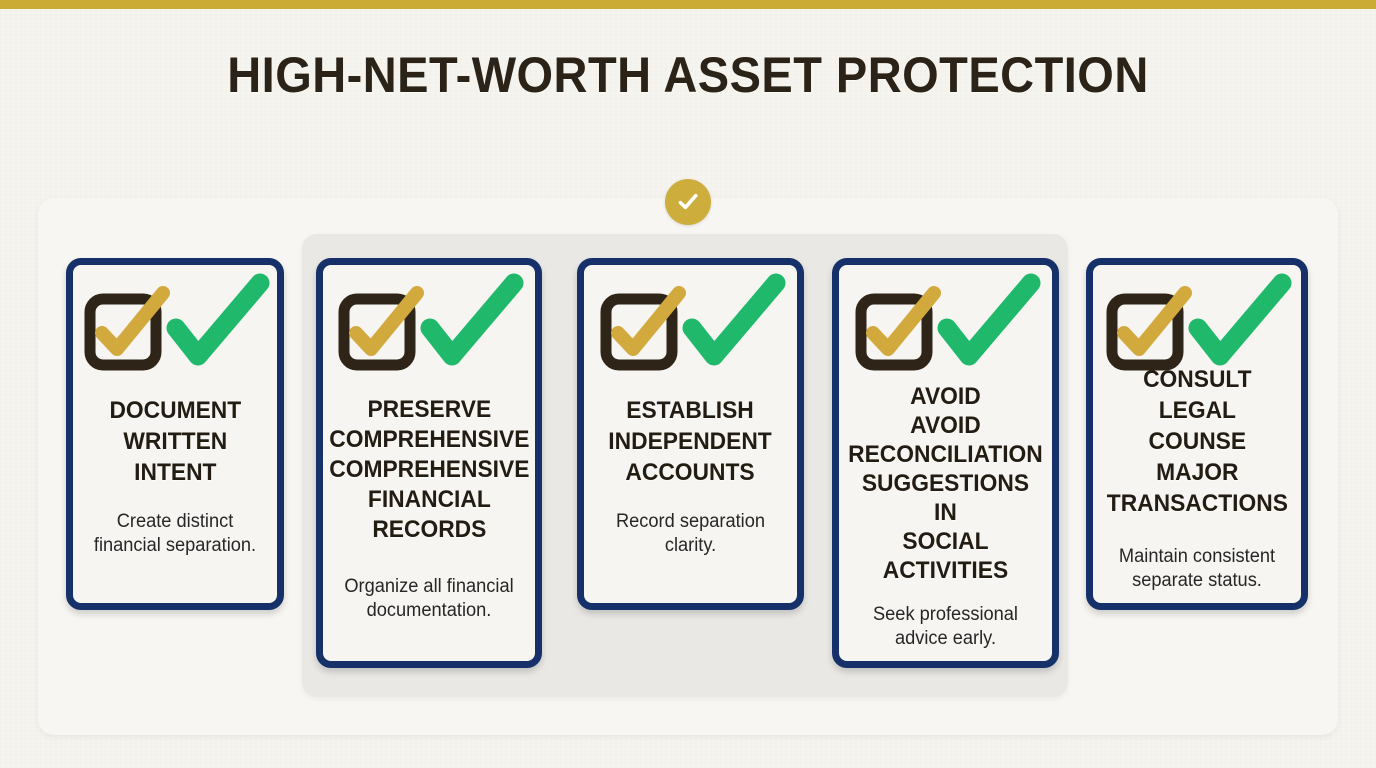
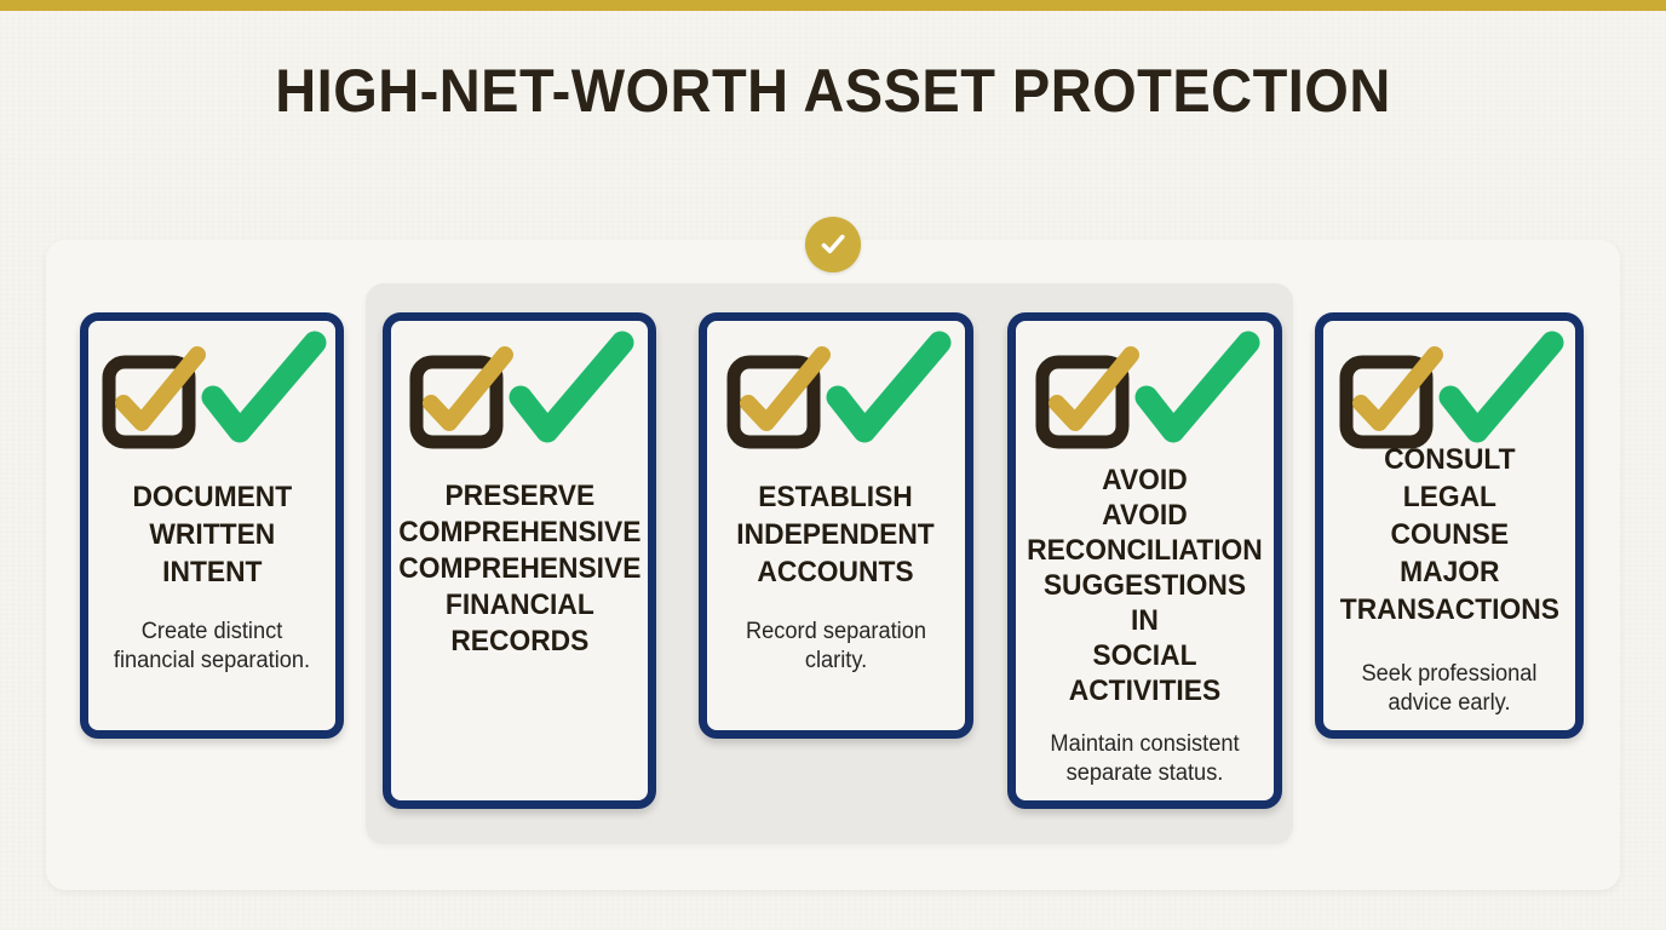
  HIGH-NET-WORTH ASSET PROTECTION
  DOCUMENT
  WRITTEN
  INTENT
  Create distinct financial separation.
  PRESERVE
  COMPREHENSIVE
  COMPREHENSIVE
  FINANCIAL
  RECORDS
- Organize all financial documentation.
  ESTABLISH
  INDEPENDENT
  ACCOUNTS
  Record separation clarity.
  AVOID
  AVOID
  RECONCILIATION
  SUGGESTIONS IN
  SOCIAL
  ACTIVITIES
- Seek professional advice early.
+ Maintain consistent separate status.
  CONSULT LEGAL
  COUNSE MAJOR
  TRANSACTIONS
- Maintain consistent separate status.
+ Seek professional advice early.
